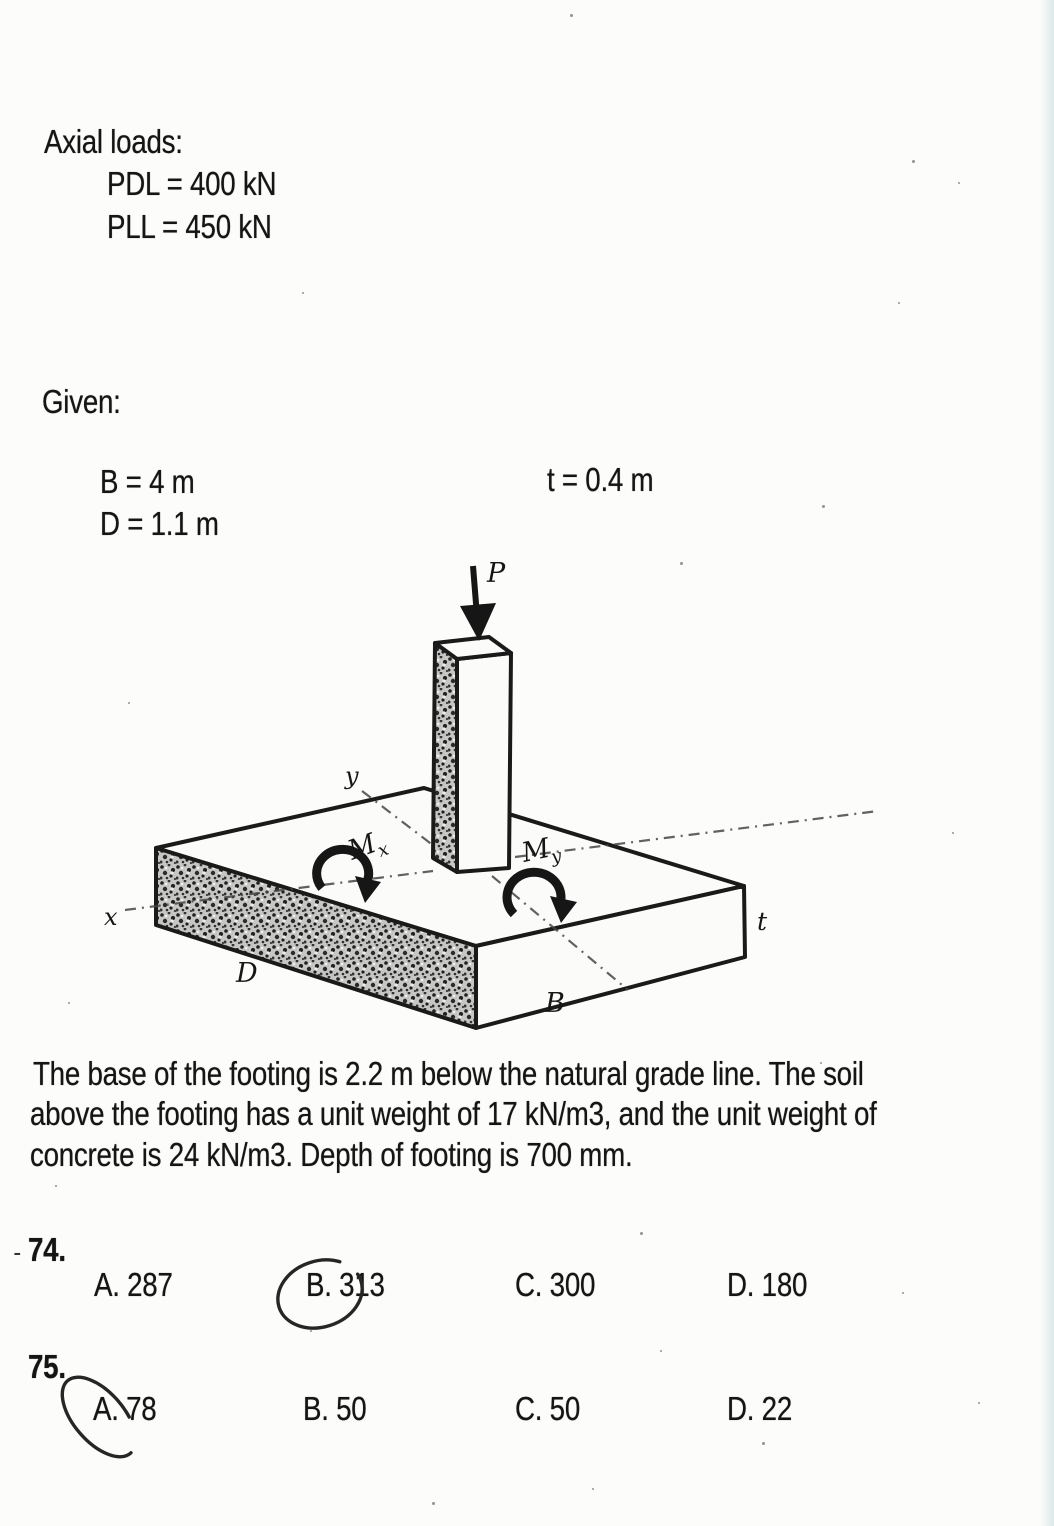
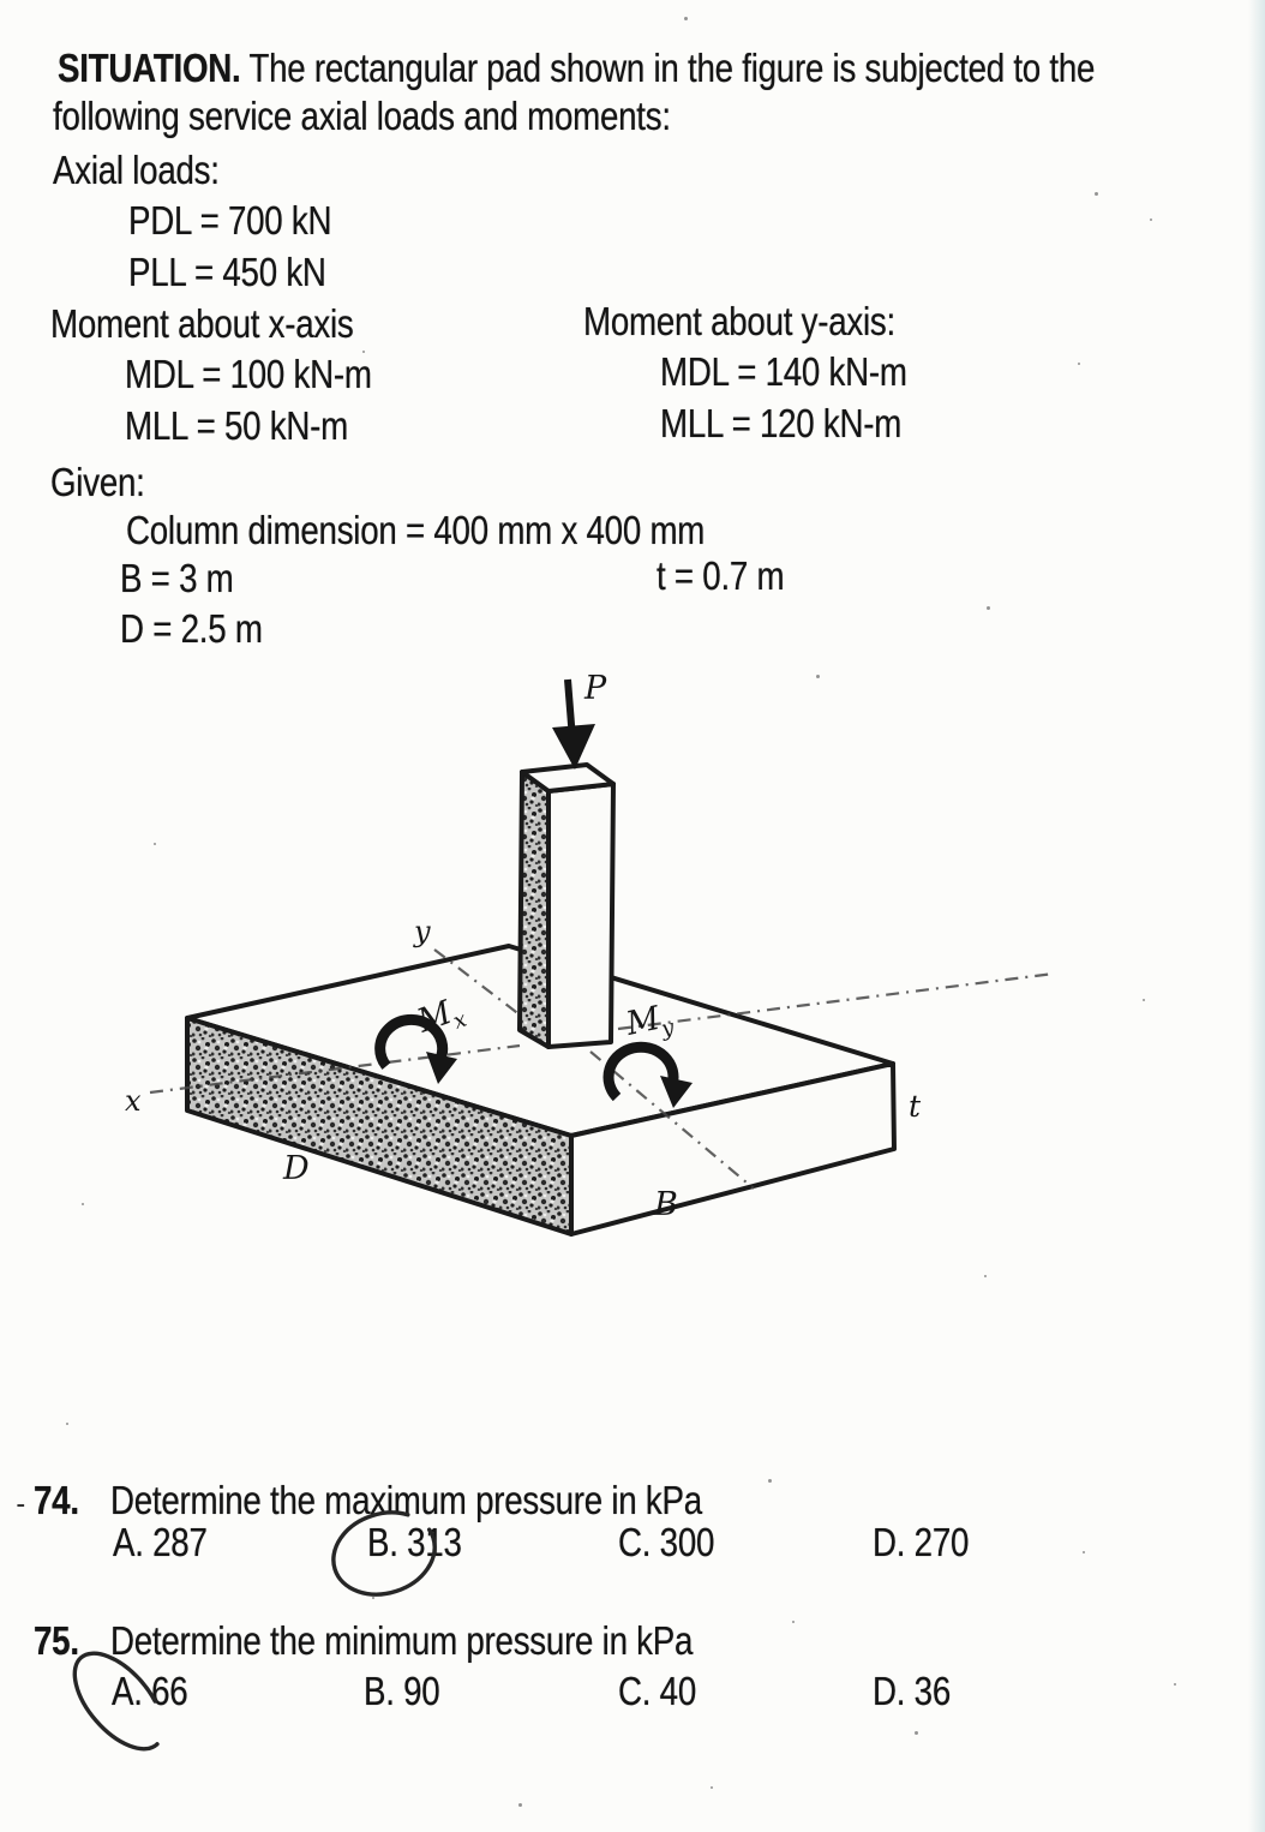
+ SITUATION. The rectangular pad shown in the figure is subjected to the
+ following service axial loads and moments:
  Axial loads:
- PDL = 400 kN
+ PDL = 700 kN
  PLL = 450 kN
+ Moment about x-axis
+ Moment about y-axis:
+ MDL = 100 kN-m
+ MDL = 140 kN-m
+ MLL = 50 kN-m
+ MLL = 120 kN-m
  Given:
+ Column dimension = 400 mm x 400 mm
- B = 4 m
+ B = 3 m
- t = 0.4 m
+ t = 0.7 m
- D = 1.1 m
+ D = 2.5 m
- The base of the footing is 2.2 m below the natural grade line. The soil
- above the footing has a unit weight of 17 kN/m3, and the unit weight of
- concrete is 24 kN/m3. Depth of footing is 700 mm.
  -
  74.
+ Determine the maximum pressure in kPa
  A. 287
  B. 33
  C. 300
- D. 180
+ D. 270
  75.
+ Determine the minimum pressure in kPa
- A. 78
+ A. 66
- B. 50
+ B. 90
- C. 50
+ C. 40
- D. 22
+ D. 36
  P
  y
  x
  D
  B
  t
